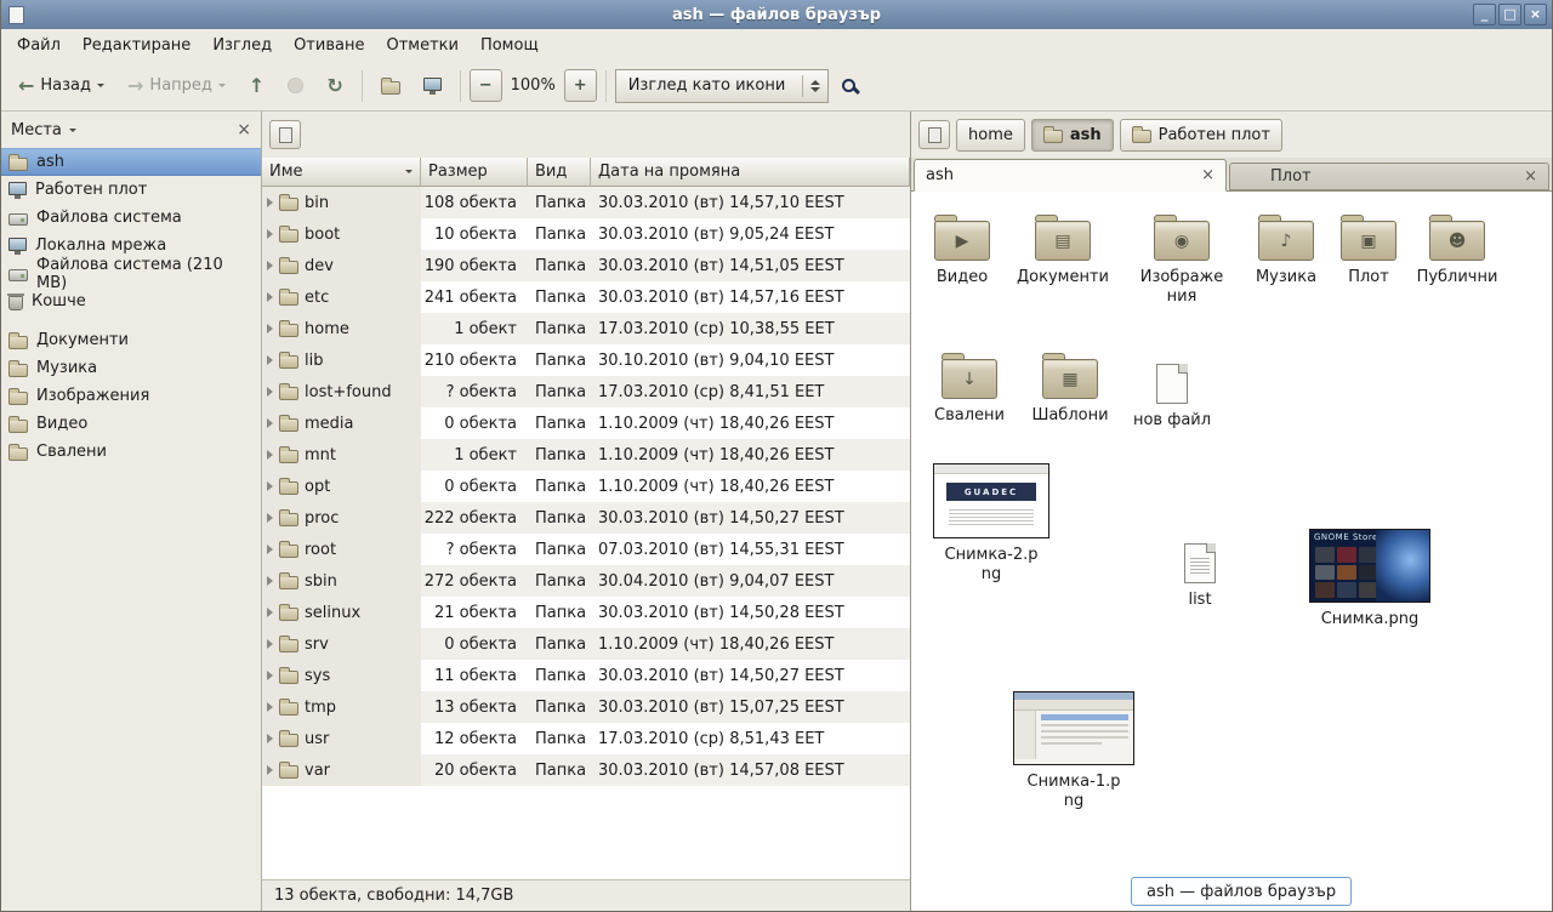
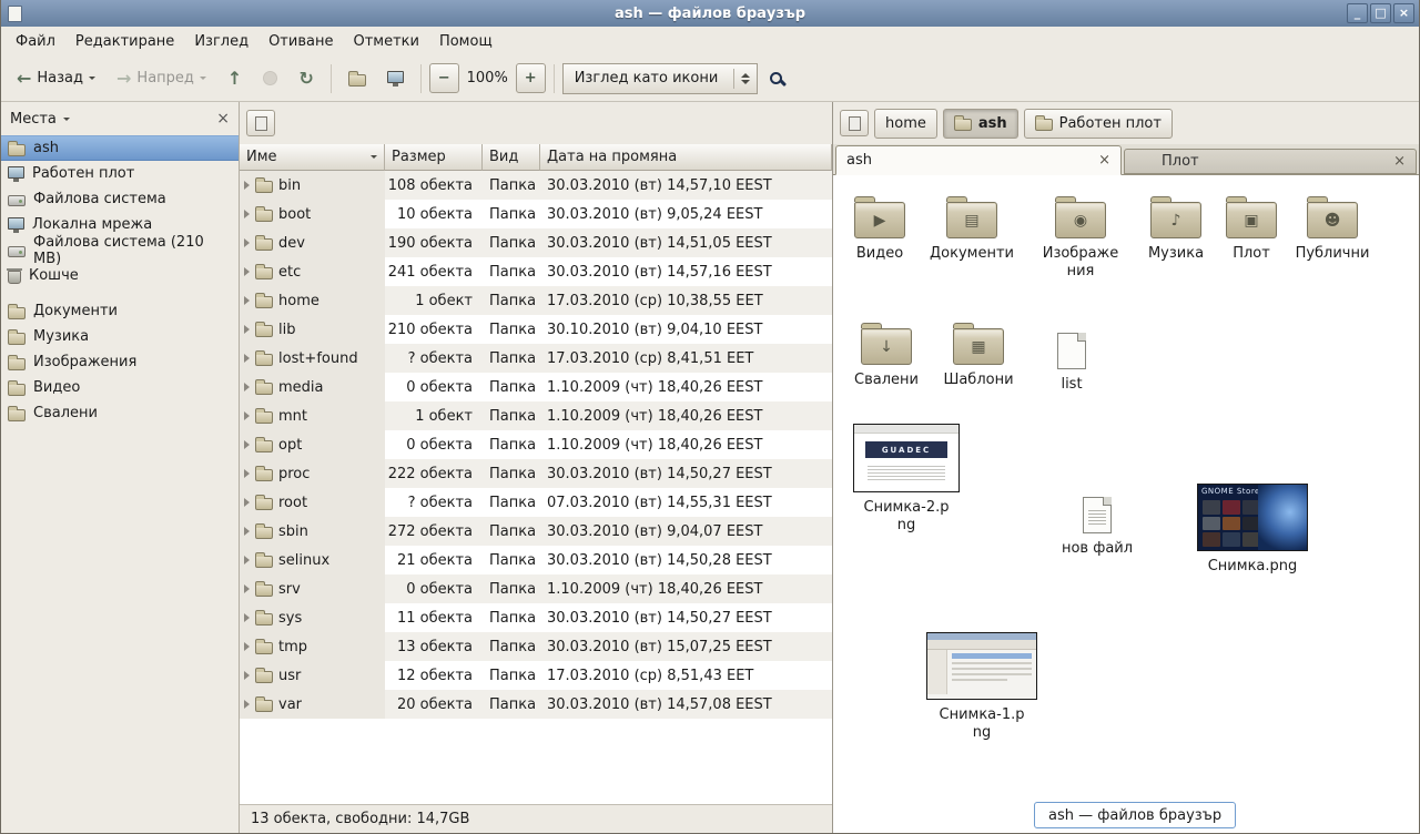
  ash — файлов браузър
  _
  □
  ×
  Файл
  Редактиране
  Изглед
  Отиване
  Отметки
  Помощ
  ←
  Назад
  →
  Напред
  ↑
  ↻
  −
  100%
  +
  Изглед като икони
  Места
  ×
  ash
  Работен плот
  Файлова система
  Локална мрежа
  Файлова система (210 MB)
  Кошче
  Документи
  Музика
  Изображения
  Видео
  Свалени
  Име
  Размер
  Вид
  Дата на промяна
  bin
  108 обекта
  Папка
  30.03.2010 (вт) 14,57,10 EEST
  boot
  10 обекта
  Папка
  30.03.2010 (вт) 9,05,24 EEST
  dev
  190 обекта
  Папка
  30.03.2010 (вт) 14,51,05 EEST
  etc
  241 обекта
  Папка
  30.03.2010 (вт) 14,57,16 EEST
  home
  1 обект
  Папка
  17.03.2010 (ср) 10,38,55 EET
  lib
  210 обекта
  Папка
  30.10.2010 (вт) 9,04,10 EEST
  lost+found
  ? обекта
  Папка
  17.03.2010 (ср) 8,41,51 EET
  media
  0 обекта
  Папка
  1.10.2009 (чт) 18,40,26 EEST
  mnt
  1 обект
  Папка
  1.10.2009 (чт) 18,40,26 EEST
  opt
  0 обекта
  Папка
  1.10.2009 (чт) 18,40,26 EEST
  proc
  222 обекта
  Папка
  30.03.2010 (вт) 14,50,27 EEST
  root
  ? обекта
  Папка
  07.03.2010 (вт) 14,55,31 EEST
  sbin
  272 обекта
  Папка
- 30.04.2010 (вт) 9,04,07 EEST
+ 30.03.2010 (вт) 9,04,07 EEST
  selinux
  21 обекта
  Папка
  30.03.2010 (вт) 14,50,28 EEST
  srv
  0 обекта
  Папка
  1.10.2009 (чт) 18,40,26 EEST
  sys
  11 обекта
  Папка
  30.03.2010 (вт) 14,50,27 EEST
  tmp
  13 обекта
  Папка
  30.03.2010 (вт) 15,07,25 EEST
  usr
  12 обекта
  Папка
  17.03.2010 (ср) 8,51,43 EET
  var
  20 обекта
  Папка
  30.03.2010 (вт) 14,57,08 EEST
  13 обекта, свободни: 14,7GB
  home
  ash
  Работен плот
  ash
  ×
  Плот
  ×
  ▶
  Видео
  ▤
  Документи
  ◉
  Изображения
  ♪
  Музика
  ▣
  Плот
  ☻
  Публични
  ↓
  Свалени
  ▦
  Шаблони
- нов файл
+ list
  GUADEC
  Снимка-2.png
- list
+ нов файл
  GNOME Stor
  Снимка.png
  Снимка-1.png
  ash — файлов браузър
